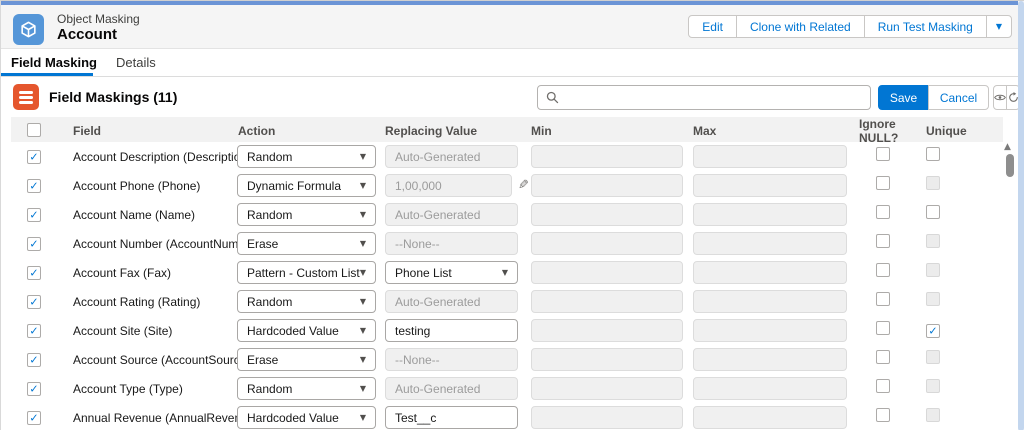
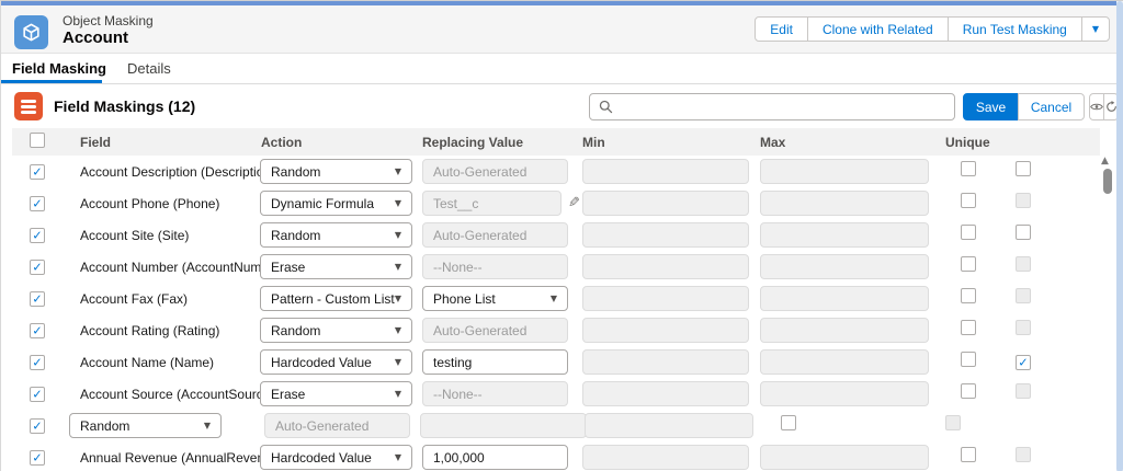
  Object Masking
  Account
  Edit
  Clone with Related
  Run Test Masking
  ▼
  Field Masking
  Details
- Field Maskings (11)
+ Field Maskings (12)
  Save
  Cancel
  Field
  Action
  Replacing Value
  Min
  Max
- Ignore NULL?
  Unique
  ✓
  Account Description (Descripti
  Random
  ▼
  Auto-Generated
  ✓
  Account Phone (Phone)
  Dynamic Formula
  ▼
- 1,00,000
+ Test__c
  ✓
- Account Name (Name)
+ Account Site (Site)
  Random
  ▼
  Auto-Generated
  ✓
  Account Number (AccountNum
  Erase
  ▼
  --None--
  ✓
  Account Fax (Fax)
  Pattern - Custom List
  ▼
  Phone List
  ▼
  ✓
  Account Rating (Rating)
  Random
  ▼
  Auto-Generated
  ✓
- Account Site (Site)
+ Account Name (Name)
  Hardcoded Value
  ▼
  testing
  ✓
  ✓
  Account Source (AccountSour
  Erase
  ▼
  --None--
  ✓
- Account Type (Type)
  Random
  ▼
  Auto-Generated
  ✓
  Annual Revenue (AnnualReve
  Hardcoded Value
  ▼
- Test__c
+ 1,00,000
  ▲
